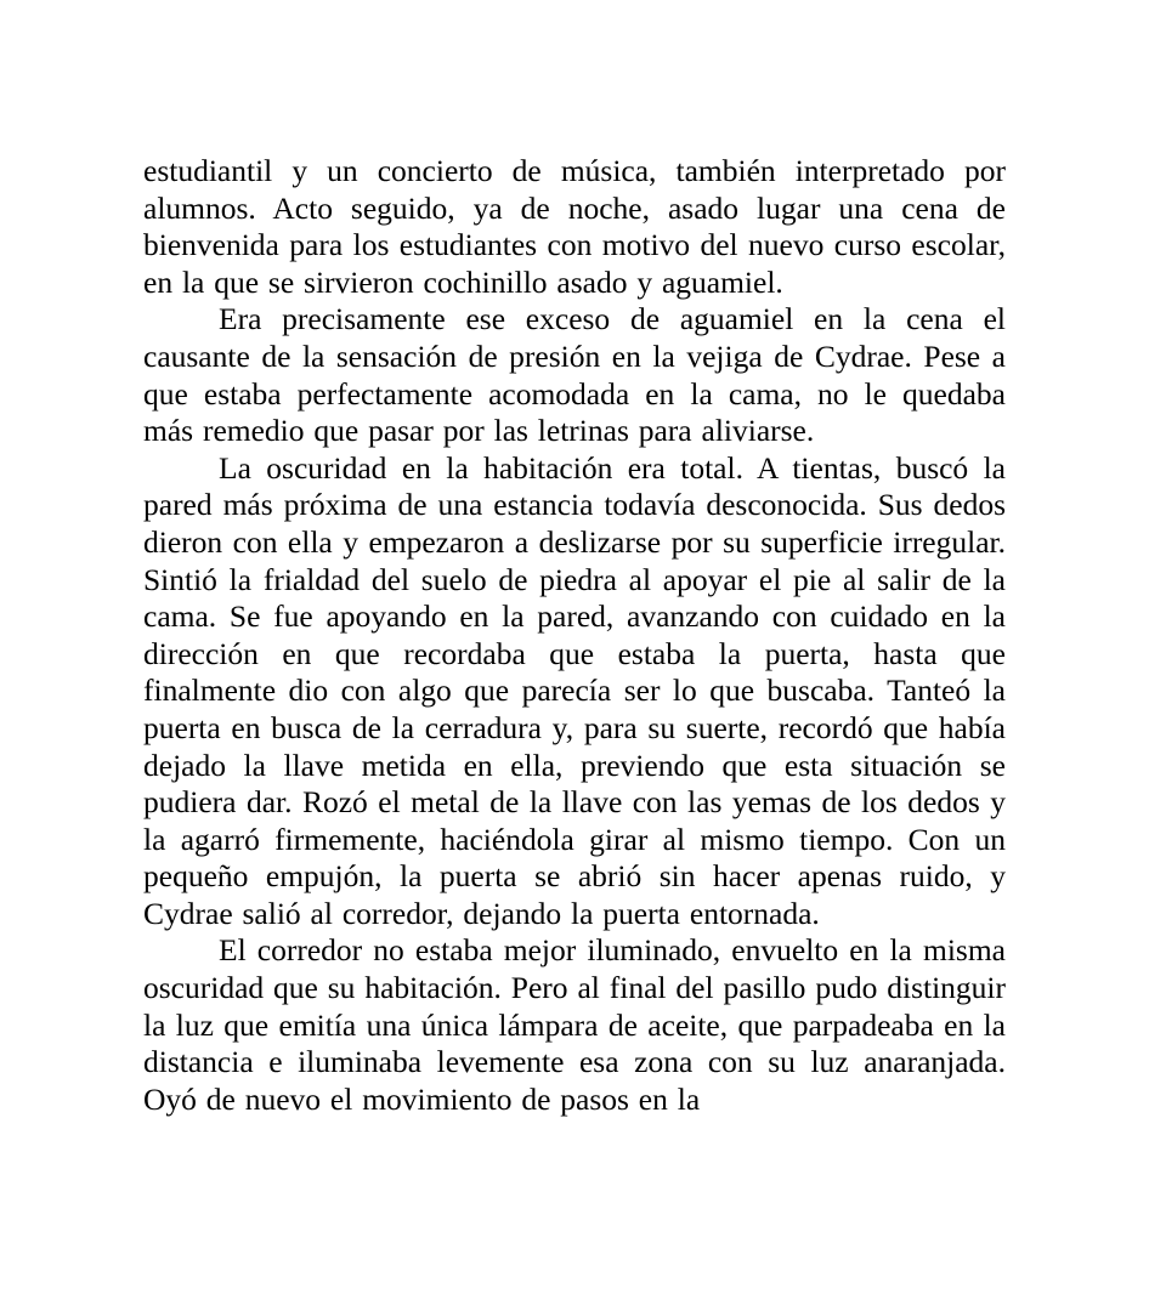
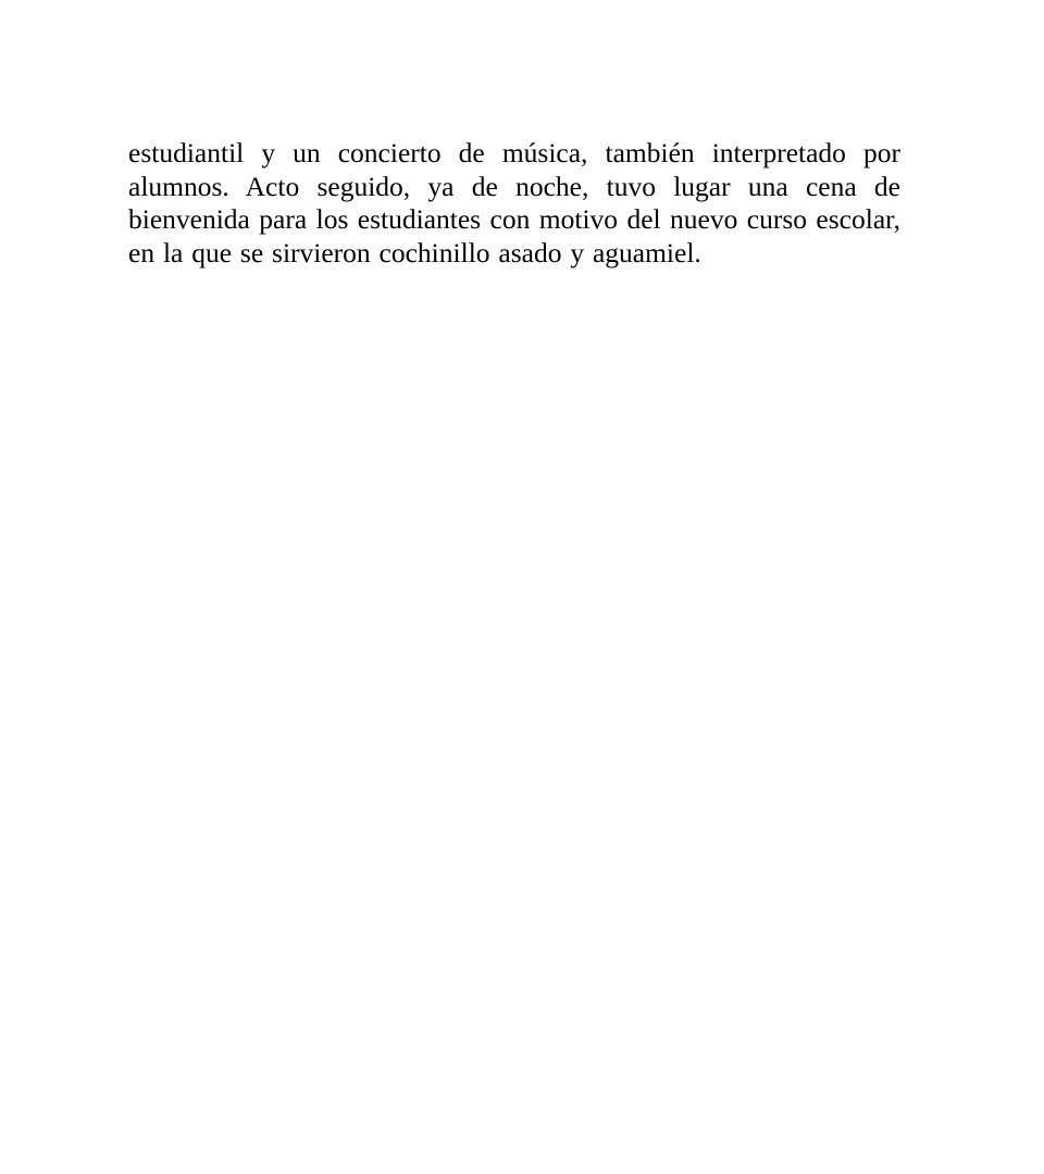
- estudiantil y un concierto de música, también interpretado por alumnos. Acto seguido, ya de noche, asado lugar una cena de bienvenida para los estudiantes con motivo del nuevo curso escolar, en la que se sirvieron cochinillo asado y aguamiel.
+ estudiantil y un concierto de música, también interpretado por alumnos. Acto seguido, ya de noche, tuvo lugar una cena de bienvenida para los estudiantes con motivo del nuevo curso escolar, en la que se sirvieron cochinillo asado y aguamiel.
- Era precisamente ese exceso de aguamiel en la cena el causante de la sensación de presión en la vejiga de Cydrae. Pese a que estaba perfectamente acomodada en la cama, no le quedaba más remedio que pasar por las letrinas para aliviarse.
- La oscuridad en la habitación era total. A tientas, buscó la pared más próxima de una estancia todavía desconocida. Sus dedos dieron con ella y empezaron a deslizarse por su superficie irregular. Sintió la frialdad del suelo de piedra al apoyar el pie al salir de la cama. Se fue apoyando en la pared, avanzando con cuidado en la dirección en que recordaba que estaba la puerta, hasta que finalmente dio con algo que parecía ser lo que buscaba. Tanteó la puerta en busca de la cerradura y, para su suerte, recordó que había dejado la llave metida en ella, previendo que esta situación se pudiera dar. Rozó el metal de la llave con las yemas de los dedos y la agarró firmemente, haciéndola girar al mismo tiempo. Con un pequeño empujón, la puerta se abrió sin hacer apenas ruido, y Cydrae salió al corredor, dejando la puerta entornada.
- El corredor no estaba mejor iluminado, envuelto en la misma oscuridad que su habitación. Pero al final del pasillo pudo distinguir la luz que emitía una única lámpara de aceite, que parpadeaba en la distancia e iluminaba levemente esa zona con su luz anaranjada. Oyó de nuevo el movimiento de pasos en la
